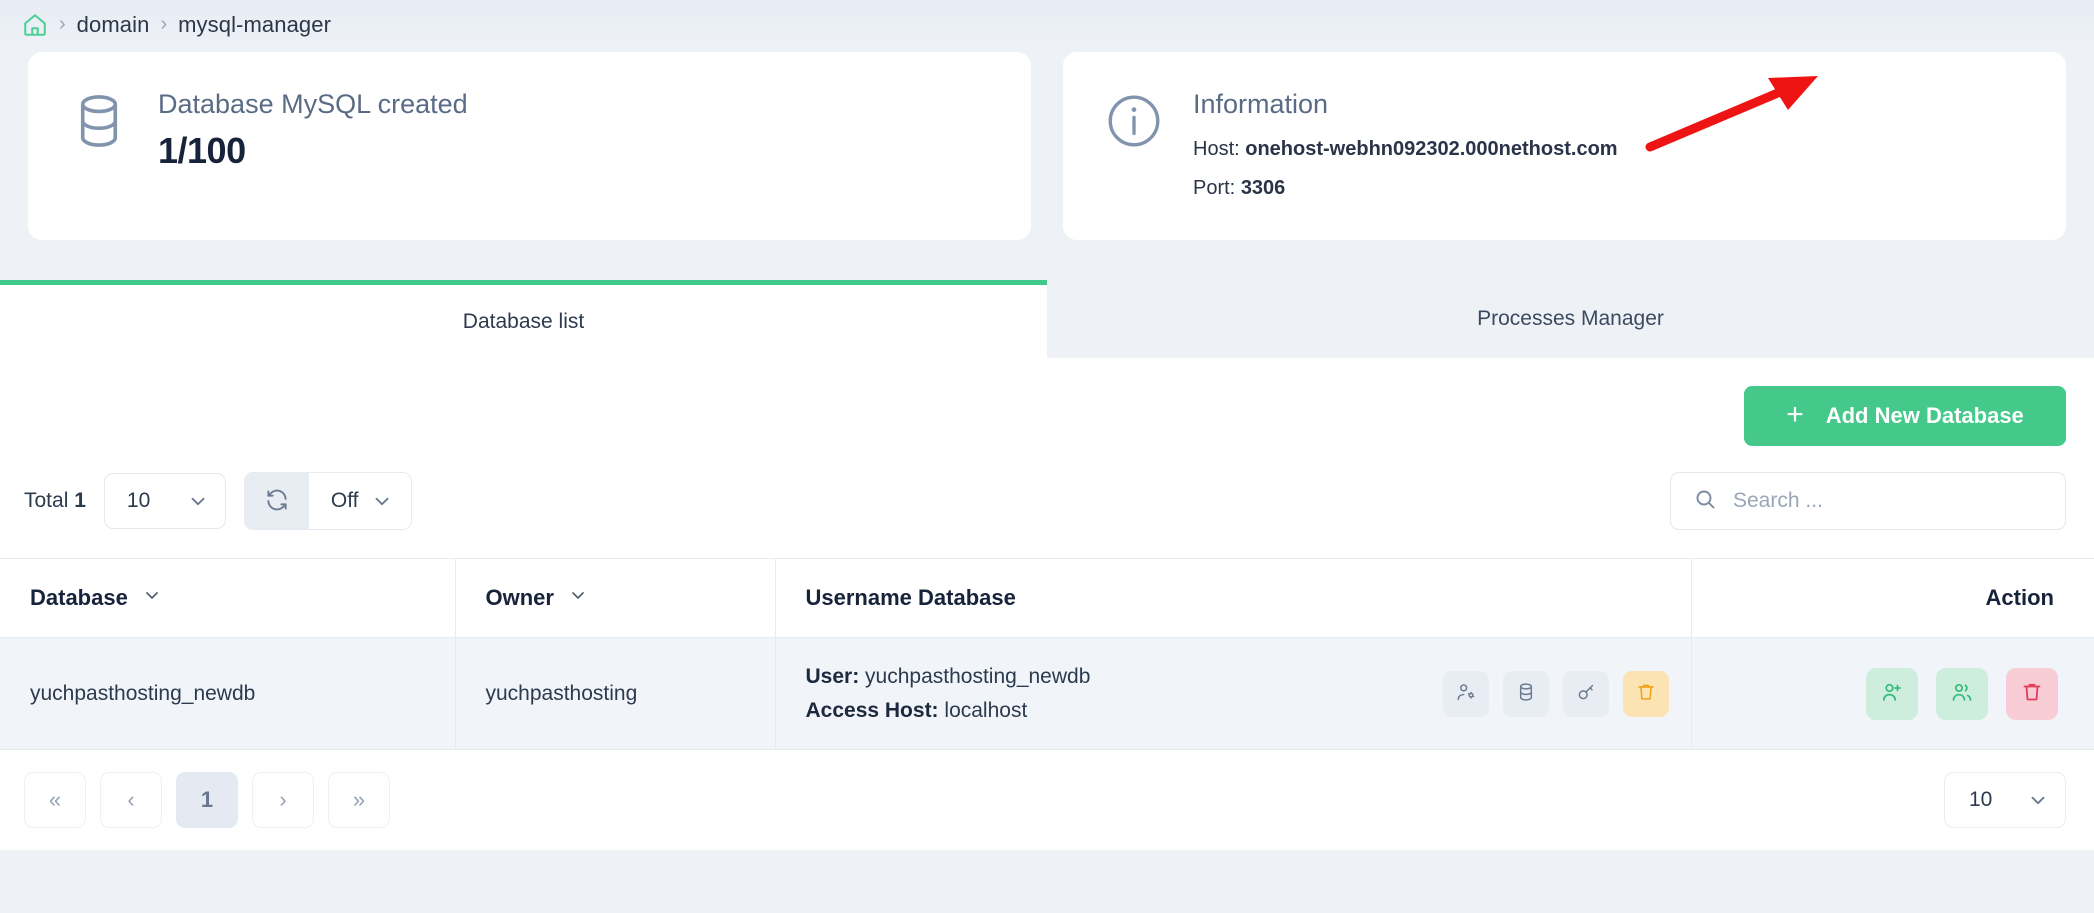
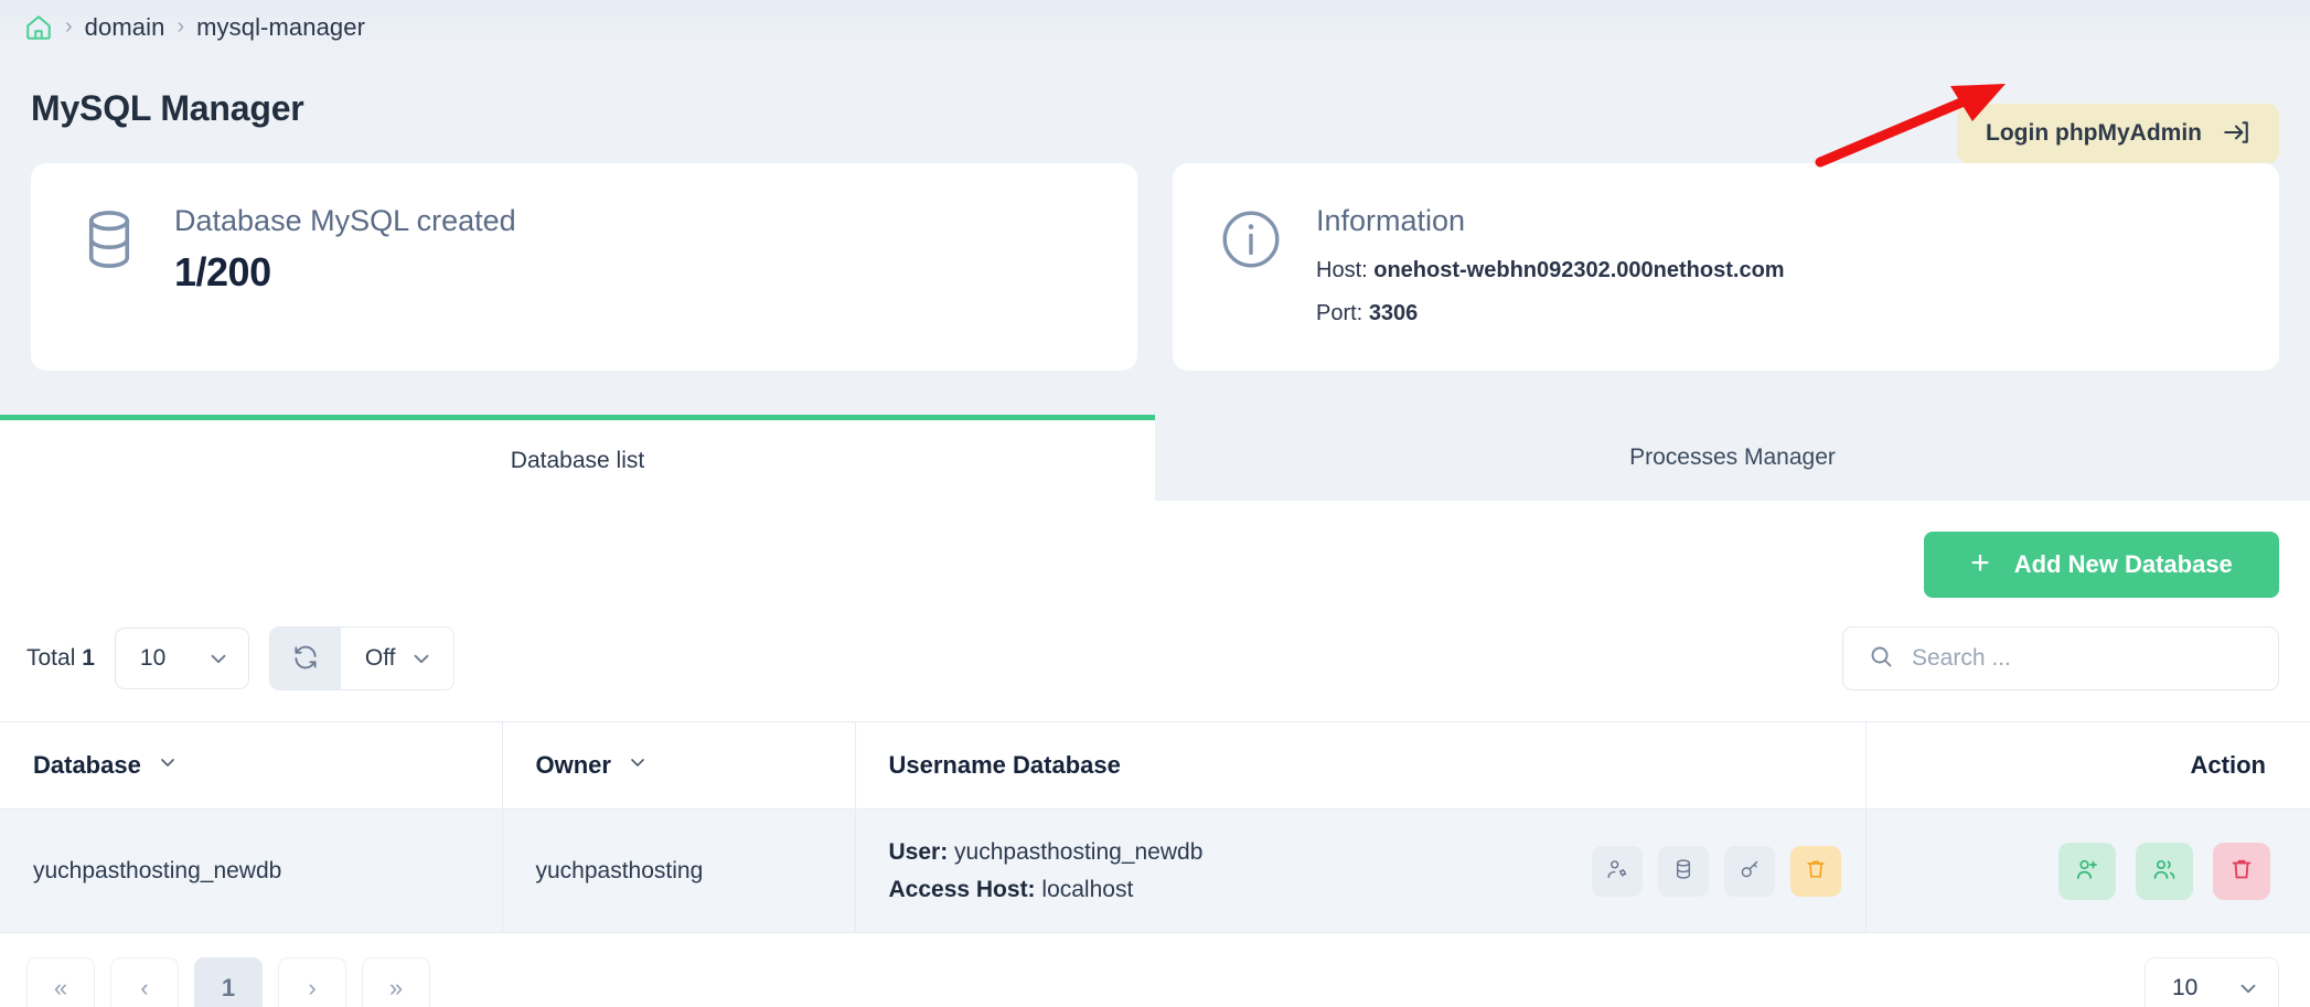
  ›
  domain
  ›
  mysql-manager
+ MySQL Manager
+ Login phpMyAdmin
  Database MySQL created
- 1/100
+ 1/200
  Information
  Host: onehost-webhn092302.000nethost.com
  Port: 3306
  Database list
  Processes Manager
  +
  Add New Database
  Total 1
  10
  Off
  Search ...
  Database	Owner	Username Database	Action
  yuchpasthosting_newdb	yuchpasthosting	User: yuchpasthosting_newdb Access Host: localhost
  «
  ‹
  1
  ›
  »
  10
